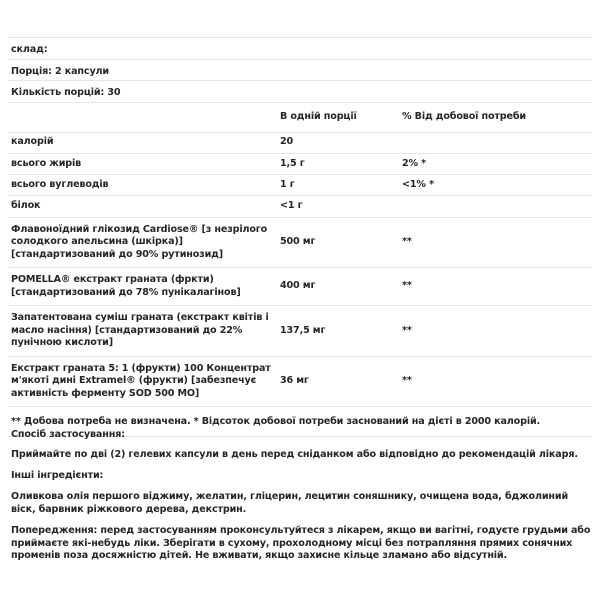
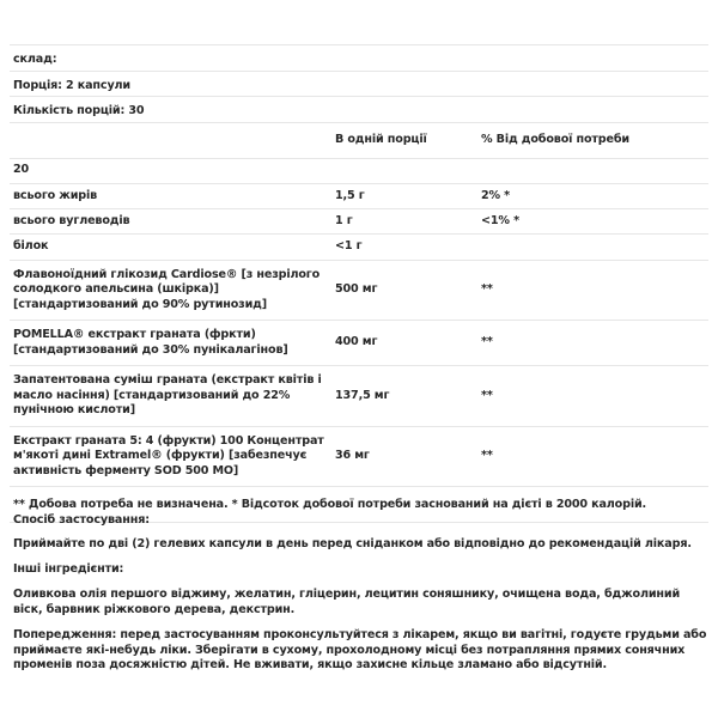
  склад:
  Порція: 2 капсули
  Кількість порцій: 30
  В одній порції
  % Від добової потреби
- калорій
  20
  всього жирів
  1,5 г
  2% *
  всього вуглеводів
  1 г
  <1% *
  білок
  <1 г
  Флавоноїдний глікозид Cardiose® [з незрілого солодкого апельсина (шкірка)] [стандартизований до 90% рутинозид]
  500 мг
  **
- POMELLA® екстракт граната (фркти) [стандартизований до 78% пунікалагінов]
+ POMELLA® екстракт граната (фркти) [стандартизований до 30% пунікалагінов]
  400 мг
  **
  Запатентована суміш граната (екстракт квітів і масло насіння) [стандартизований до 22% пунічною кислоти]
  137,5 мг
  **
- Екстракт граната 5: 1 (фрукти) 100 Концентрат м'якоті дині Extramel® (фрукти) [забезпечує активність ферменту SOD 500 МО]
+ Екстракт граната 5: 4 (фрукти) 100 Концентрат м'якоті дині Extramel® (фрукти) [забезпечує активність ферменту SOD 500 МО]
  36 мг
  **
  ** Добова потреба не визначена. * Відсоток добової потреби заснований на дієті в 2000 калорій.
  Спосіб застосування:
  Приймайте по дві (2) гелевих капсули в день перед сніданком або відповідно до рекомендацій лікаря.
  Інші інгредієнти:
  Оливкова олія першого віджиму, желатин, гліцерин, лецитин соняшнику, очищена вода, бджолиний віск, барвник ріжкового дерева, декстрин.
  Попередження: перед застосуванням проконсультуйтеся з лікарем, якщо ви вагітні, годуєте грудьми або приймаєте які-небудь ліки. Зберігати в сухому, прохолодному місці без потрапляння прямих сонячних променів поза досяжністю дітей. Не вживати, якщо захисне кільце зламано або відсутній.
